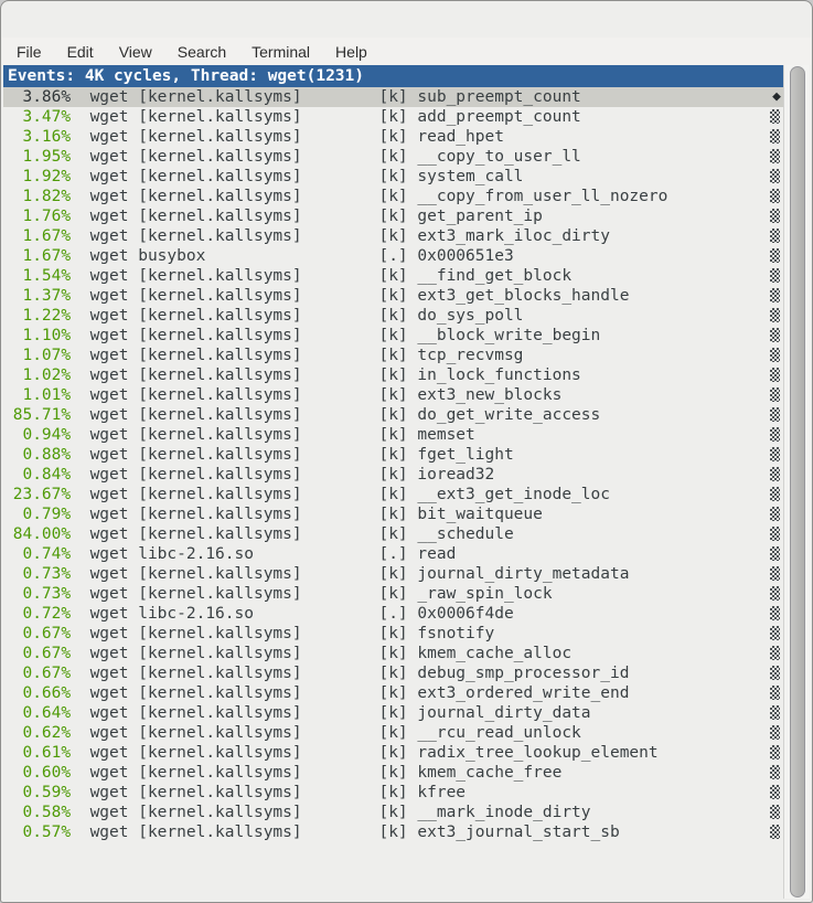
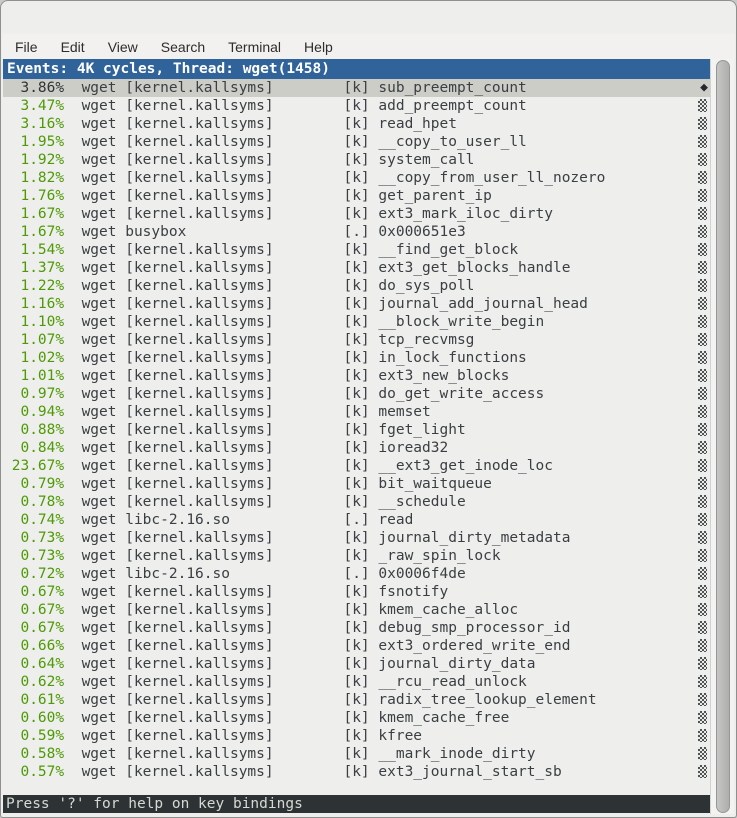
  File
  Edit
  View
  Search
  Terminal
  Help
- Events: 4K cycles, Thread: wget(1231)
+ Events: 4K cycles, Thread: wget(1458)
  3.86% wget [kernel.kallsyms] [k] sub_preempt_count
  ◆
  3.47% wget [kernel.kallsyms] [k] add_preempt_count
  3.16% wget [kernel.kallsyms] [k] read_hpet
  1.95% wget [kernel.kallsyms] [k] __copy_to_user_ll
  1.92% wget [kernel.kallsyms] [k] system_call
  1.82% wget [kernel.kallsyms] [k] __copy_from_user_ll_nozero
  1.76% wget [kernel.kallsyms] [k] get_parent_ip
  1.67% wget [kernel.kallsyms] [k] ext3_mark_iloc_dirty
  1.67% wget busybox [.] 0x000651e3
  1.54% wget [kernel.kallsyms] [k] __find_get_block
  1.37% wget [kernel.kallsyms] [k] ext3_get_blocks_handle
  1.22% wget [kernel.kallsyms] [k] do_sys_poll
+ 1.16% wget [kernel.kallsyms] [k] journal_add_journal_head
  1.10% wget [kernel.kallsyms] [k] __block_write_begin
  1.07% wget [kernel.kallsyms] [k] tcp_recvmsg
  1.02% wget [kernel.kallsyms] [k] in_lock_functions
  1.01% wget [kernel.kallsyms] [k] ext3_new_blocks
- 85.71% wget [kernel.kallsyms] [k] do_get_write_access
+ 0.97% wget [kernel.kallsyms] [k] do_get_write_access
  0.94% wget [kernel.kallsyms] [k] memset
  0.88% wget [kernel.kallsyms] [k] fget_light
  0.84% wget [kernel.kallsyms] [k] ioread32
  23.67% wget [kernel.kallsyms] [k] __ext3_get_inode_loc
  0.79% wget [kernel.kallsyms] [k] bit_waitqueue
- 84.00% wget [kernel.kallsyms] [k] __schedule
+ 0.78% wget [kernel.kallsyms] [k] __schedule
  0.74% wget libc-2.16.so [.] read
  0.73% wget [kernel.kallsyms] [k] journal_dirty_metadata
  0.73% wget [kernel.kallsyms] [k] _raw_spin_lock
  0.72% wget libc-2.16.so [.] 0x0006f4de
  0.67% wget [kernel.kallsyms] [k] fsnotify
  0.67% wget [kernel.kallsyms] [k] kmem_cache_alloc
  0.67% wget [kernel.kallsyms] [k] debug_smp_processor_id
  0.66% wget [kernel.kallsyms] [k] ext3_ordered_write_end
  0.64% wget [kernel.kallsyms] [k] journal_dirty_data
  0.62% wget [kernel.kallsyms] [k] __rcu_read_unlock
  0.61% wget [kernel.kallsyms] [k] radix_tree_lookup_element
  0.60% wget [kernel.kallsyms] [k] kmem_cache_free
  0.59% wget [kernel.kallsyms] [k] kfree
  0.58% wget [kernel.kallsyms] [k] __mark_inode_dirty
  0.57% wget [kernel.kallsyms] [k] ext3_journal_start_sb
+ Press '?' for help on key bindings
